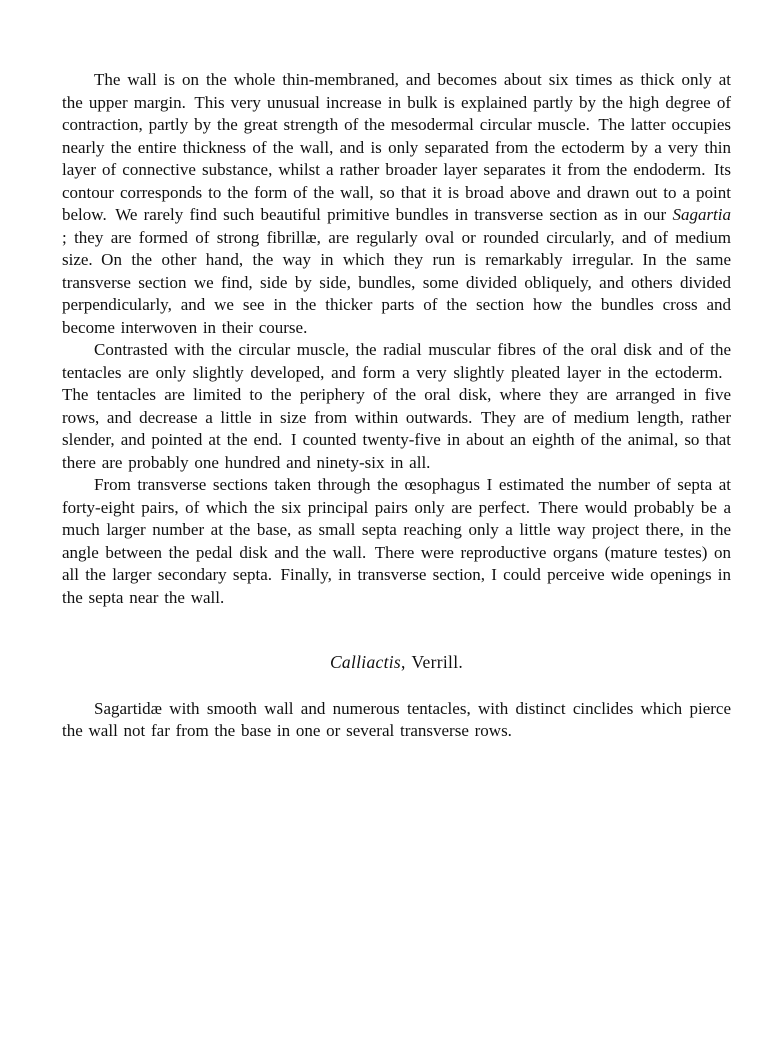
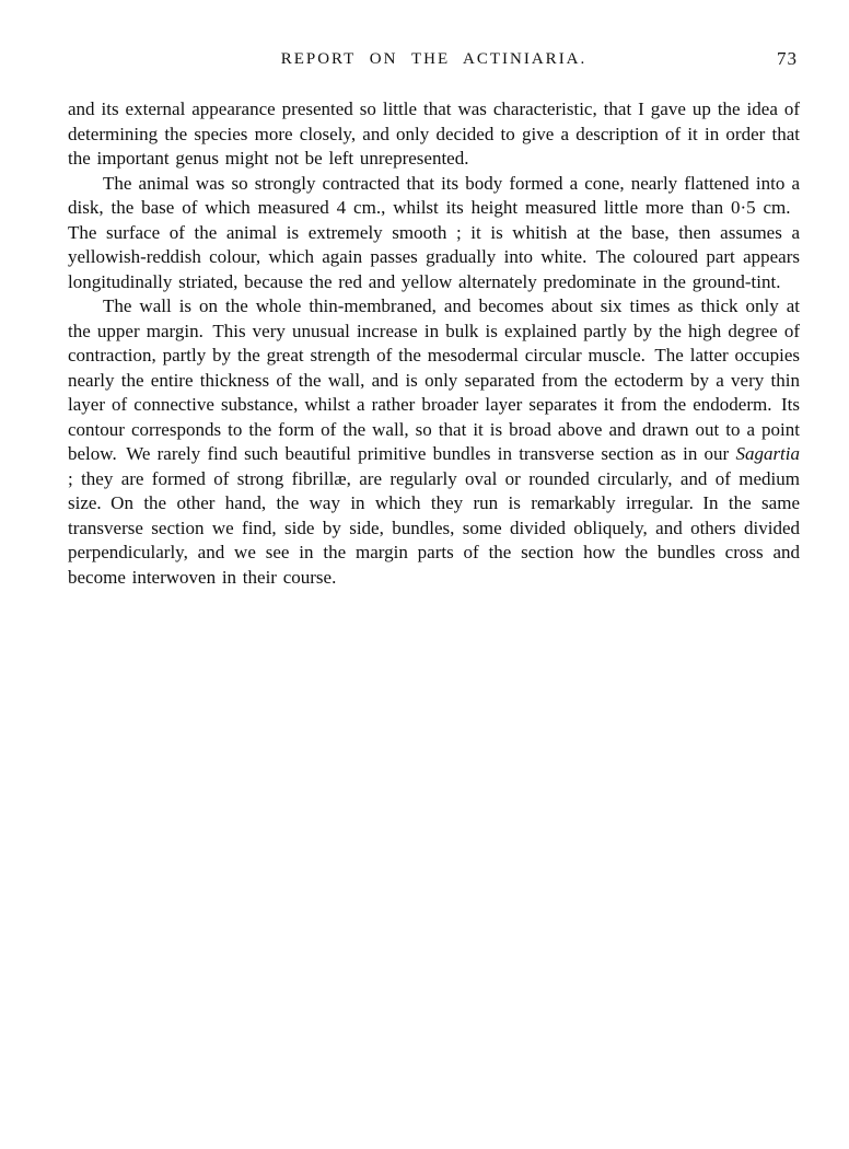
+ REPORT ON THE ACTINIARIA.
+ 73
+ and its external appearance presented so little that was characteristic, that I gave up the idea of determining the species more closely, and only decided to give a description of it in order that the important genus might not be left unrepresented.
+ The animal was so strongly contracted that its body formed a cone, nearly flattened into a disk, the base of which measured 4 cm., whilst its height measured little more than 0·5 cm. The surface of the animal is extremely smooth ; it is whitish at the base, then assumes a yellowish-reddish colour, which again passes gradually into white. The coloured part appears longitudinally striated, because the red and yellow alternately predominate in the ground-tint.
- The wall is on the whole thin-membraned, and becomes about six times as thick only at the upper margin. This very unusual increase in bulk is explained partly by the high degree of contraction, partly by the great strength of the mesodermal circular muscle. The latter occupies nearly the entire thickness of the wall, and is only separated from the ectoderm by a very thin layer of connective substance, whilst a rather broader layer separates it from the endoderm. Its contour corresponds to the form of the wall, so that it is broad above and drawn out to a point below. We rarely find such beautiful primitive bundles in transverse section as in our Sagartia ; they are formed of strong fibrillæ, are regularly oval or rounded circularly, and of medium size. On the other hand, the way in which they run is remarkably irregular. In the same transverse section we find, side by side, bundles, some divided obliquely, and others divided perpendicularly, and we see in the thicker parts of the section how the bundles cross and become interwoven in their course.
+ The wall is on the whole thin-membraned, and becomes about six times as thick only at the upper margin. This very unusual increase in bulk is explained partly by the high degree of contraction, partly by the great strength of the mesodermal circular muscle. The latter occupies nearly the entire thickness of the wall, and is only separated from the ectoderm by a very thin layer of connective substance, whilst a rather broader layer separates it from the endoderm. Its contour corresponds to the form of the wall, so that it is broad above and drawn out to a point below. We rarely find such beautiful primitive bundles in transverse section as in our Sagartia ; they are formed of strong fibrillæ, are regularly oval or rounded circularly, and of medium size. On the other hand, the way in which they run is remarkably irregular. In the same transverse section we find, side by side, bundles, some divided obliquely, and others divided perpendicularly, and we see in the margin parts of the section how the bundles cross and become interwoven in their course.
- Contrasted with the circular muscle, the radial muscular fibres of the oral disk and of the tentacles are only slightly developed, and form a very slightly pleated layer in the ectoderm. The tentacles are limited to the periphery of the oral disk, where they are arranged in five rows, and decrease a little in size from within outwards. They are of medium length, rather slender, and pointed at the end. I counted twenty-five in about an eighth of the animal, so that there are probably one hundred and ninety-six in all.
- From transverse sections taken through the œsophagus I estimated the number of septa at forty-eight pairs, of which the six principal pairs only are perfect. There would probably be a much larger number at the base, as small septa reaching only a little way project there, in the angle between the pedal disk and the wall. There were reproductive organs (mature testes) on all the larger secondary septa. Finally, in transverse section, I could perceive wide openings in the septa near the wall.
- Calliactis, Verrill.
- Sagartidæ with smooth wall and numerous tentacles, with distinct cinclides which pierce the wall not far from the base in one or several transverse rows.
